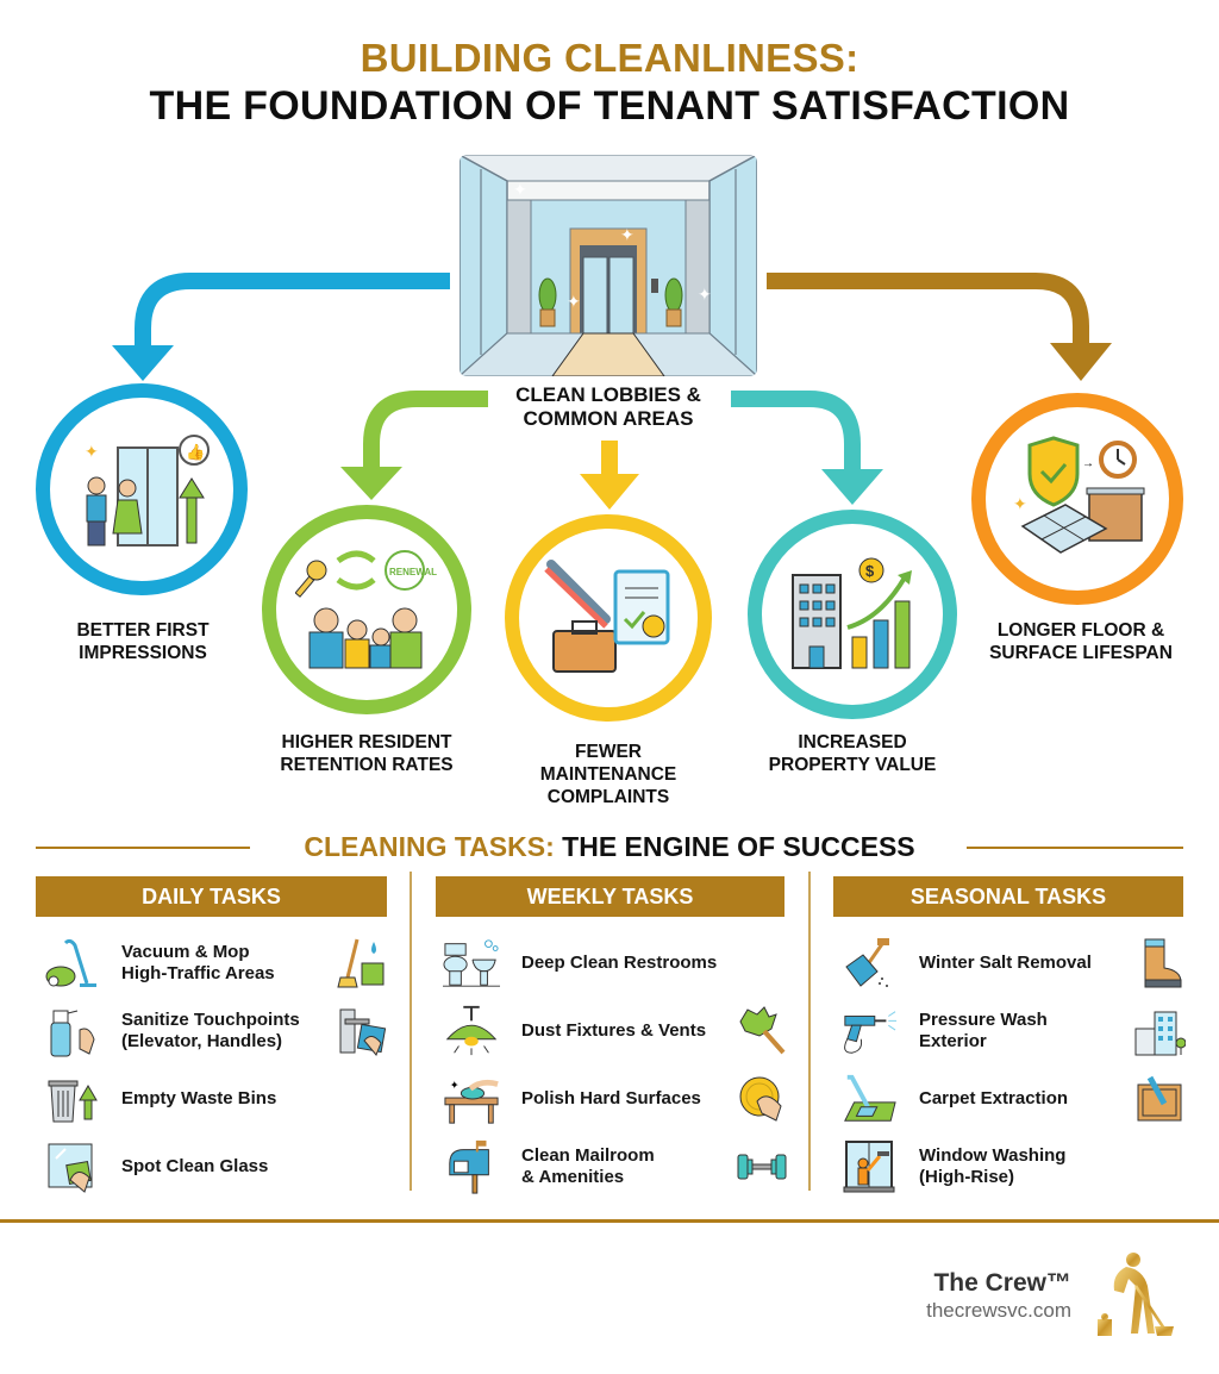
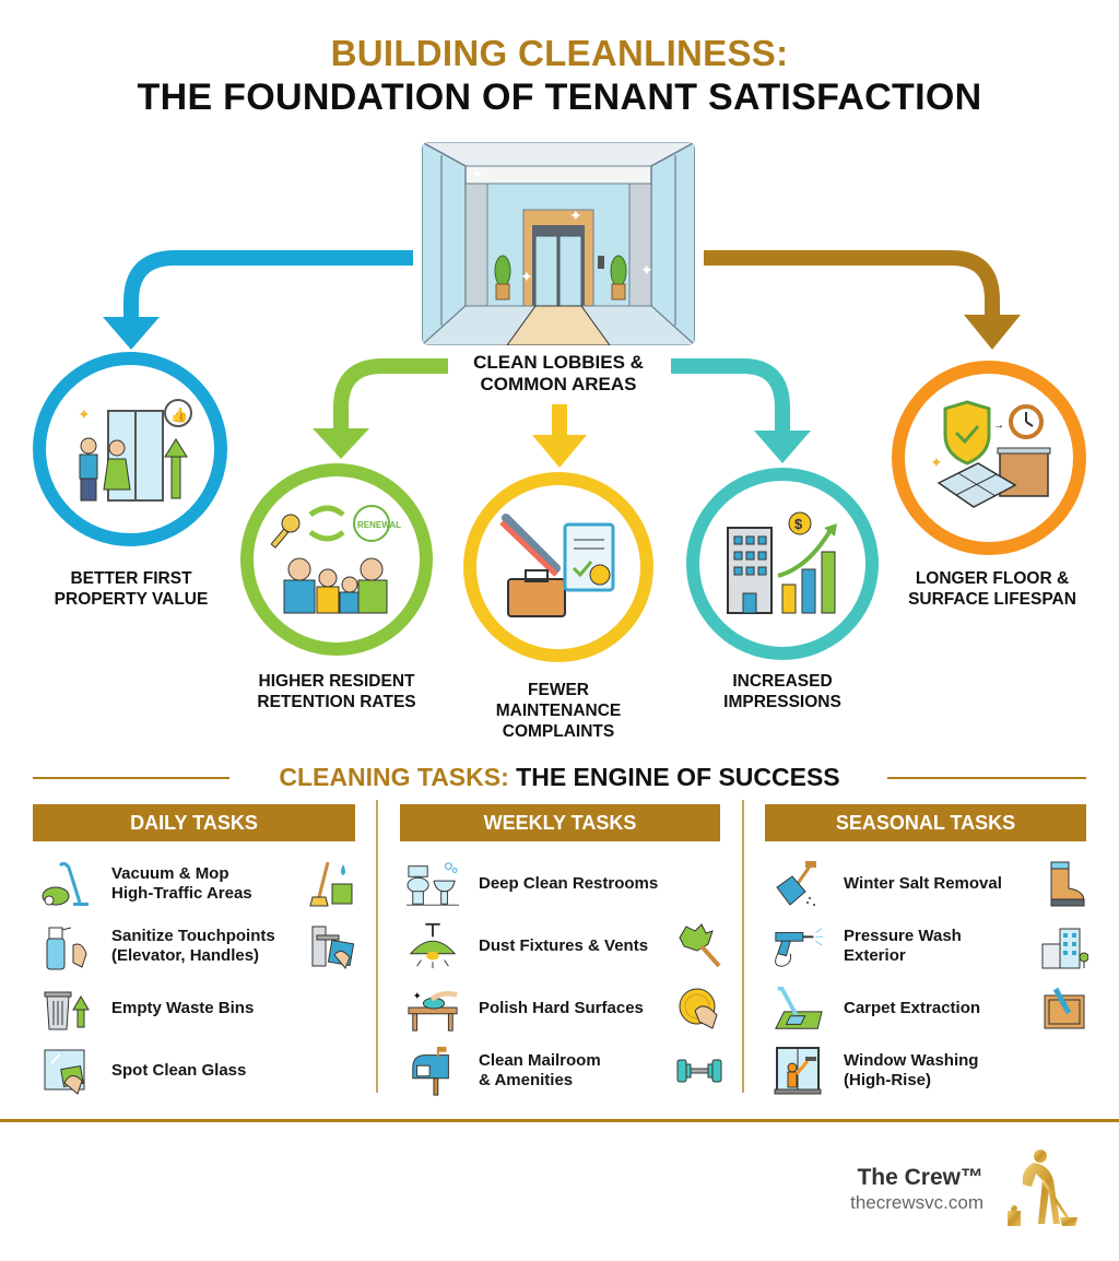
  BUILDING CLEANLINESS:
  THE FOUNDATION OF TENANT SATISFACTION
  ✦
  ✦
  ✦
  ✦
  CLEAN LOBBIES &
  COMMON AREAS
  👍
  ✦
  BETTER FIRST
- IMPRESSIONS
+ PROPERTY VALUE
  RENEWAL
  HIGHER RESIDENT
  RETENTION RATES
  FEWER
  MAINTENANCE
  COMPLAINTS
  $
  INCREASED
- PROPERTY VALUE
+ IMPRESSIONS
  →
  ✦
  LONGER FLOOR &
  SURFACE LIFESPAN
  CLEANING TASKS: THE ENGINE OF SUCCESS
  DAILY TASKS
  WEEKLY TASKS
  SEASONAL TASKS
  Vacuum & Mop
  High-Traffic Areas
  Sanitize Touchpoints
  (Elevator, Handles)
  Empty Waste Bins
  Spot Clean Glass
  Deep Clean Restrooms
  Dust Fixtures & Vents
  ✦
  Polish Hard Surfaces
  Clean Mailroom
  & Amenities
  Winter Salt Removal
  Pressure Wash
  Exterior
  Carpet Extraction
  Window Washing
  (High-Rise)
  The Crew™
  thecrewsvc.com
